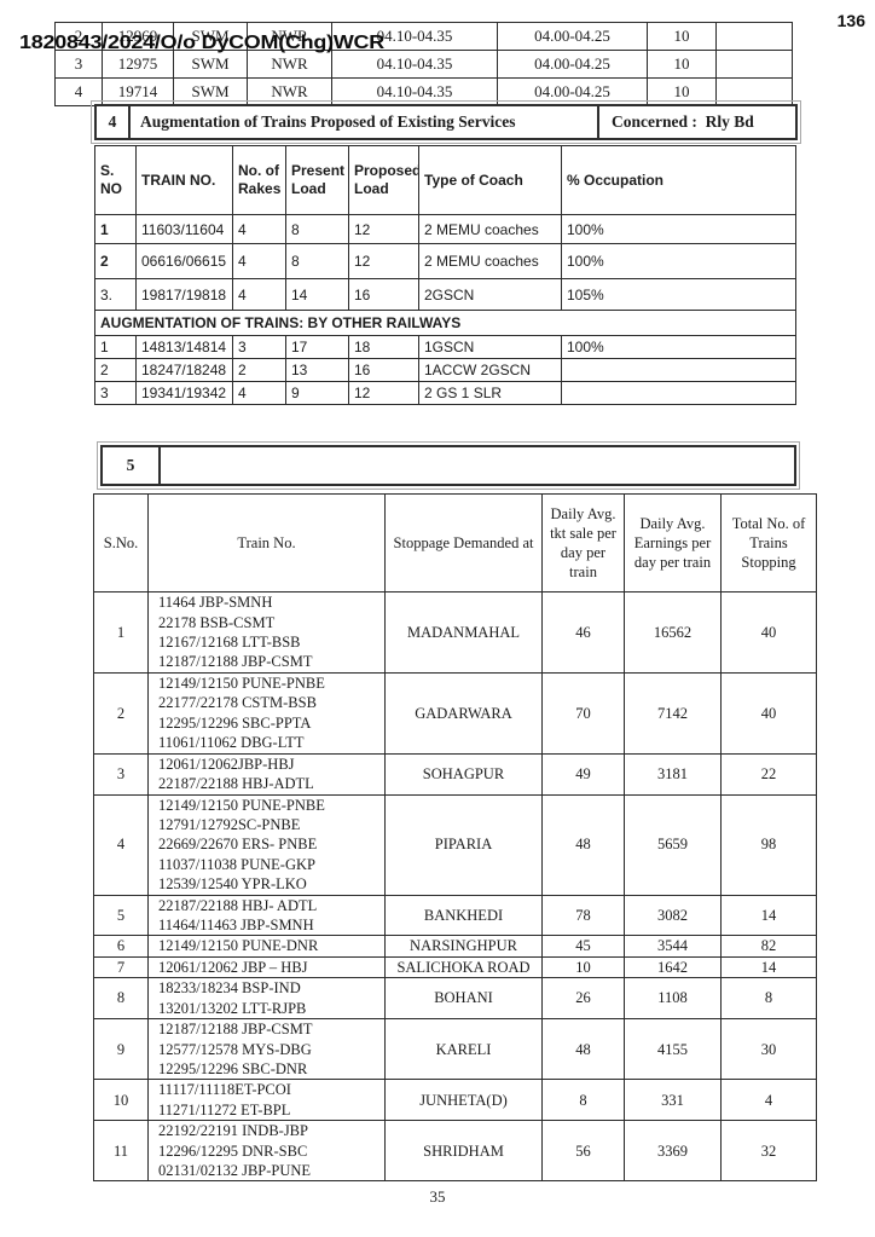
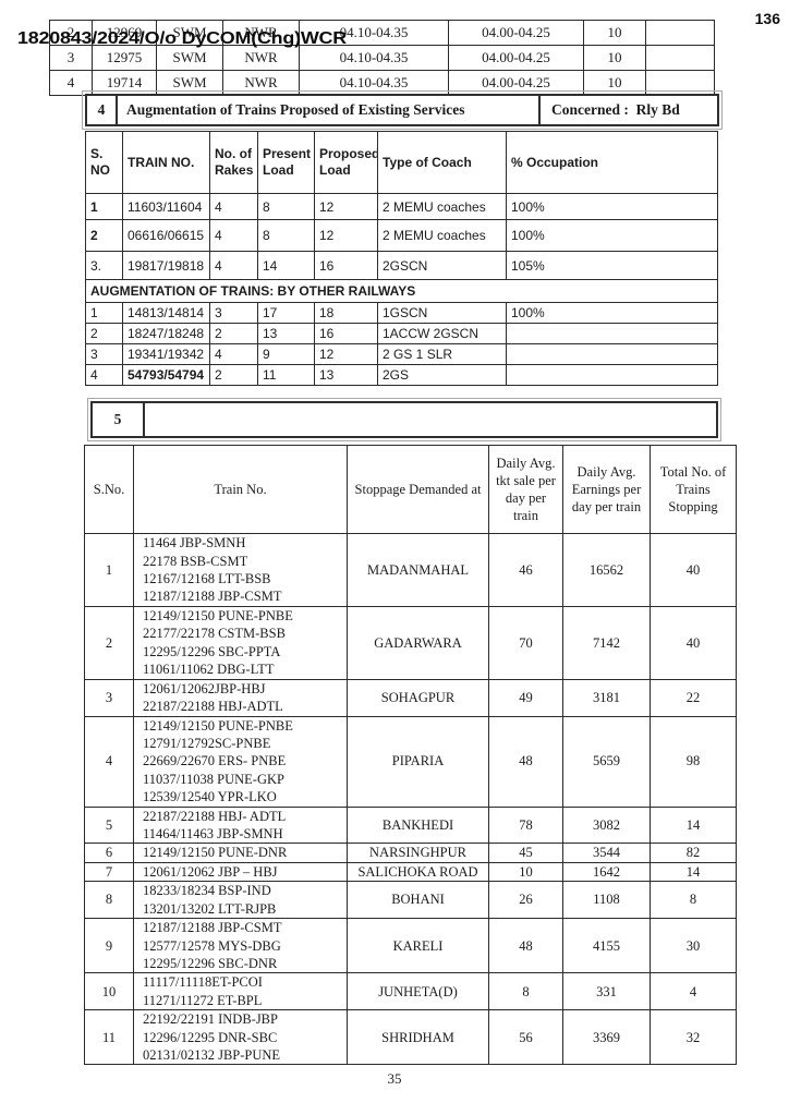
  2	12969	SWM	NWR	04.10-04.35	04.00-04.25	10
  3	12975	SWM	NWR	04.10-04.35	04.00-04.25	10
  4	19714	SWM	NWR	04.10-04.35	04.00-04.25	10
  1820843/2024/O/o DyCOM(Chg)WCR
  136
  4
  Augmentation of Trains Proposed of Existing Services
  Concerned : Rly Bd
  S. NO	TRAIN NO.	No. of Rakes	Present Load	Proposed Load	Type of Coach	% Occupation
  1	11603/11604	4	8	12	2 MEMU coaches	100%
  2	06616/06615	4	8	12	2 MEMU coaches	100%
  3.	19817/19818	4	14	16	2GSCN	105%
  AUGMENTATION OF TRAINS: BY OTHER RAILWAYS
  1	14813/14814	3	17	18	1GSCN	100%
  2	18247/18248	2	13	16	1ACCW 2GSCN
  3	19341/19342	4	9	12	2 GS 1 SLR
+ 4	54793/54794	2	11	13	2GS
  5
  S.No.	Train No.	Stoppage Demanded at	Daily Avg. tkt sale per day per train	Daily Avg. Earnings per day per train	Total No. of Trains Stopping
  1	11464 JBP-SMNH 22178 BSB-CSMT 12167/12168 LTT-BSB 12187/12188 JBP-CSMT	MADANMAHAL	46	16562	40
  2	12149/12150 PUNE-PNBE 22177/22178 CSTM-BSB 12295/12296 SBC-PPTA 11061/11062 DBG-LTT	GADARWARA	70	7142	40
  3	12061/12062JBP-HBJ 22187/22188 HBJ-ADTL	SOHAGPUR	49	3181	22
  4	12149/12150 PUNE-PNBE 12791/12792SC-PNBE 22669/22670 ERS- PNBE 11037/11038 PUNE-GKP 12539/12540 YPR-LKO	PIPARIA	48	5659	98
  5	22187/22188 HBJ- ADTL 11464/11463 JBP-SMNH	BANKHEDI	78	3082	14
  6	12149/12150 PUNE-DNR	NARSINGHPUR	45	3544	82
  7	12061/12062 JBP – HBJ	SALICHOKA ROAD	10	1642	14
  8	18233/18234 BSP-IND 13201/13202 LTT-RJPB	BOHANI	26	1108	8
  9	12187/12188 JBP-CSMT 12577/12578 MYS-DBG 12295/12296 SBC-DNR	KARELI	48	4155	30
  10	11117/11118ET-PCOI 11271/11272 ET-BPL	JUNHETA(D)	8	331	4
  11	22192/22191 INDB-JBP 12296/12295 DNR-SBC 02131/02132 JBP-PUNE	SHRIDHAM	56	3369	32
  35
